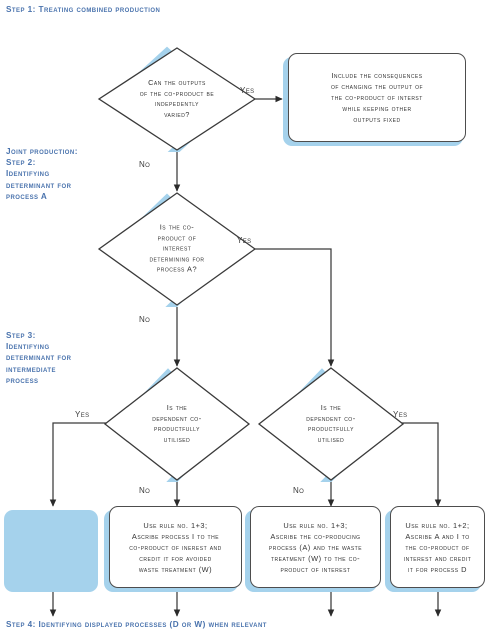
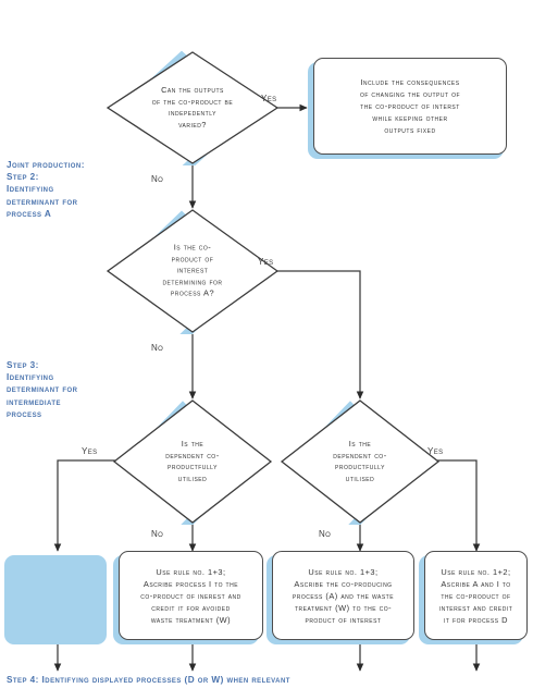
- Step 1: Treating combined production
  Joint production:
  Step 2:
  Identifying
  determinant for
  process A
  Step 3:
  Identifying
  determinant for
  intermediate
  process
  Step 4: Identifying displayed processes (D or W) when relevant
  Can the outputs
  of the co-product be
  indepedently
  varied?
  Yes
  No
  Include the consequences
  of changing the output of
  the co-product of interst
  while keeping other
  outputs fixed
  Is the co-
  product of
  interest
  determining for
  process A?
  Yes
  No
  Is the
  dependent co-
  productfully
  utilised
  Yes
  No
  Is the
  dependent co-
  productfully
  utilised
  Yes
  No
  Use rule no. 1+3;
  Ascribe process I to the
  co-product of inerest and
  credit it for avoided
  waste treatment (W)
  Use rule no. 1+3;
  Ascribe the co-producing
  process (A) and the waste
  treatment (W) to the co-
  product of interest
  Use rule no. 1+2;
  Ascribe A and I to
  the co-product of
  interest and credit
  it for process D
